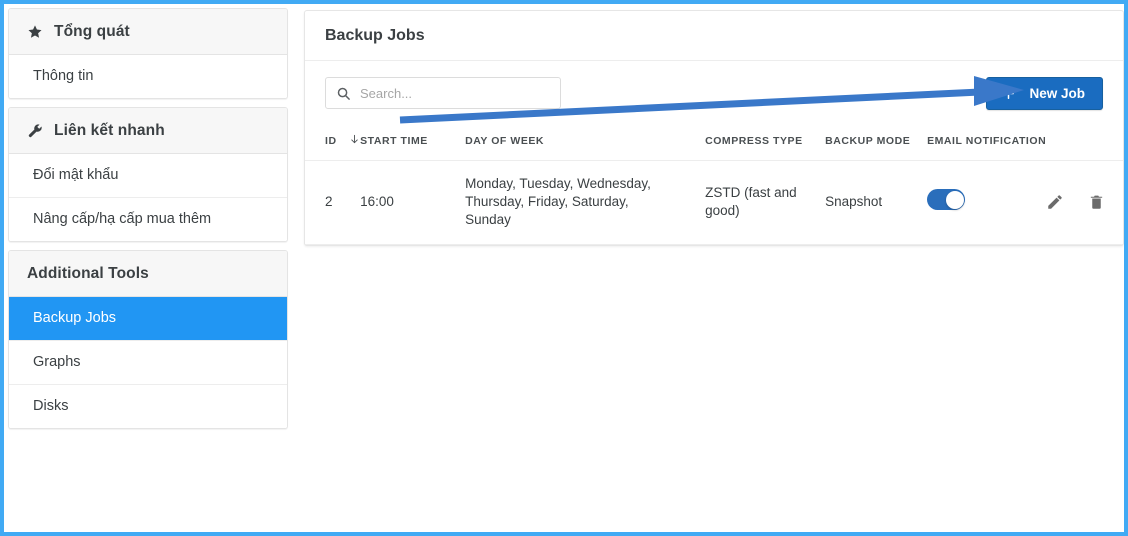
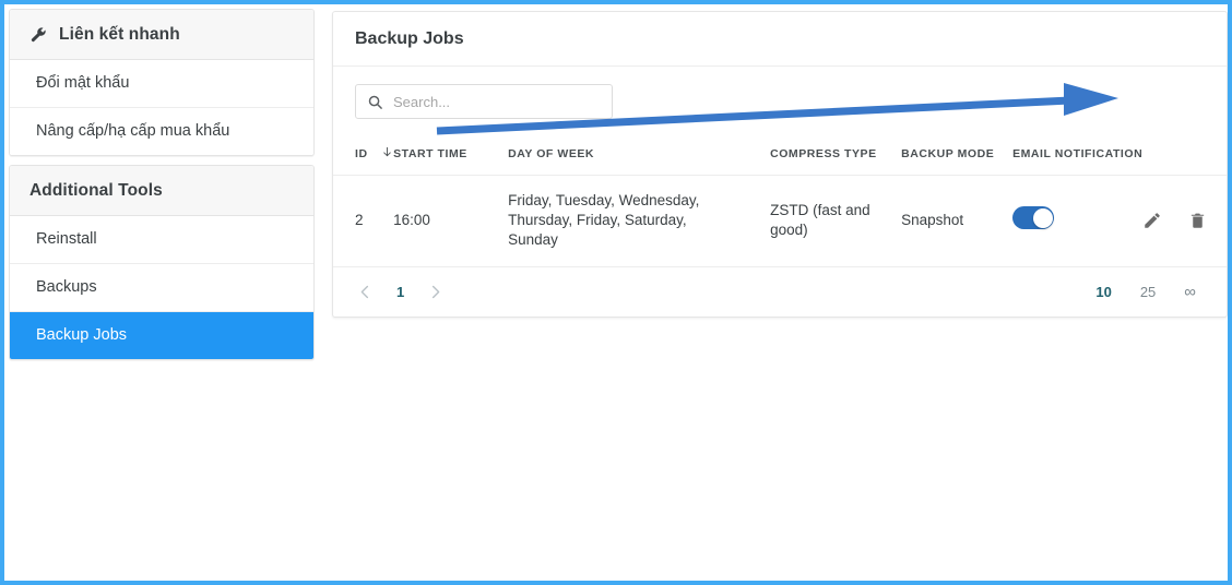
- Tổng quát
- Thông tin
  Liên kết nhanh
  Đổi mật khẩu
- Nâng cấp/hạ cấp mua thêm
+ Nâng cấp/hạ cấp mua khẩu
  Additional Tools
+ Reinstall
+ Backups
  Backup Jobs
- Graphs
- Disks
  Backup Jobs
  Search...
- New Job
  ID	START TIME	DAY OF WEEK	COMPRESS TYPE	BACKUP MODE	EMAIL NOTIFICATION
- 2	16:00	Monday, Tuesday, Wednesday, Thursday, Friday, Saturday, Sunday	ZSTD (fast and good)	Snapshot
+ 2	16:00	Friday, Tuesday, Wednesday, Thursday, Friday, Saturday, Sunday	ZSTD (fast and good)	Snapshot
+ 1
+ 10
+ 25
+ ∞
